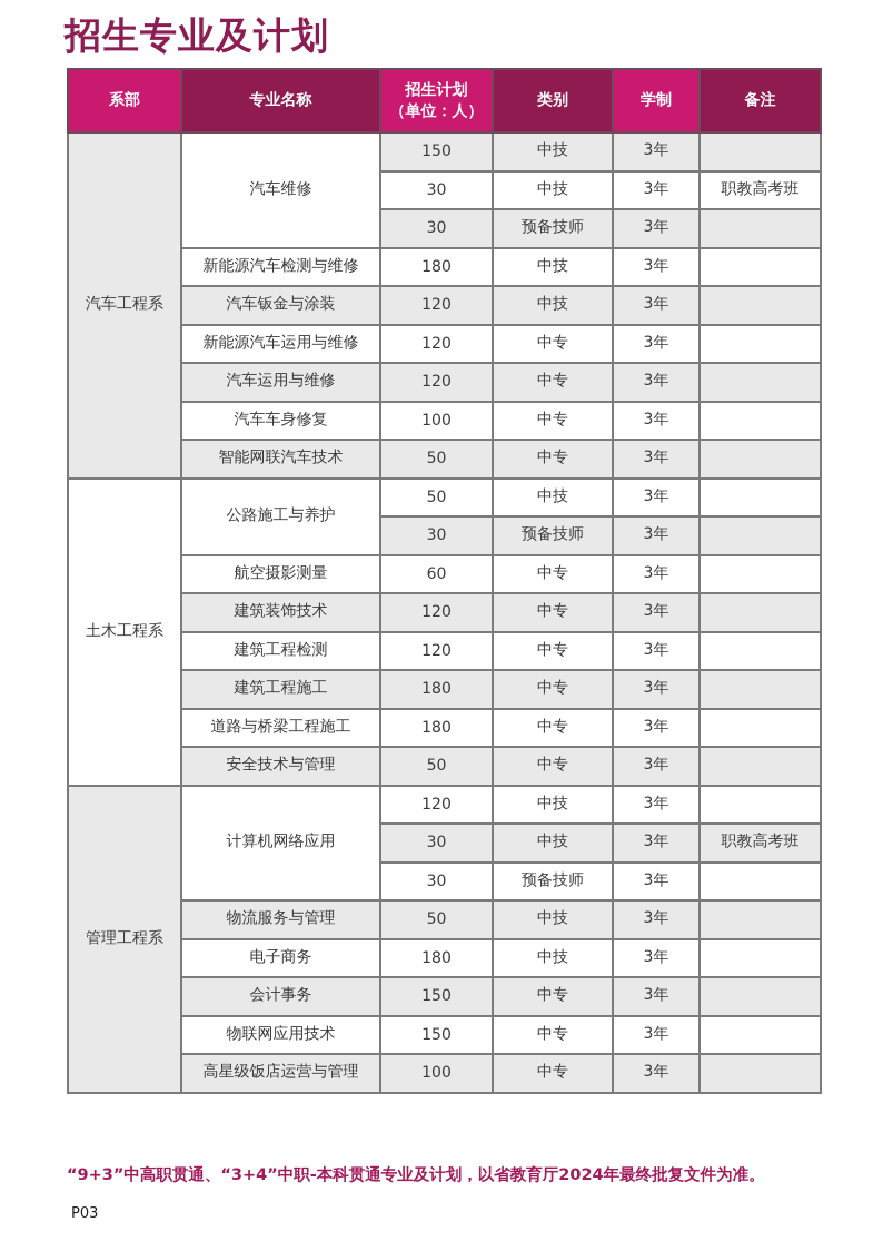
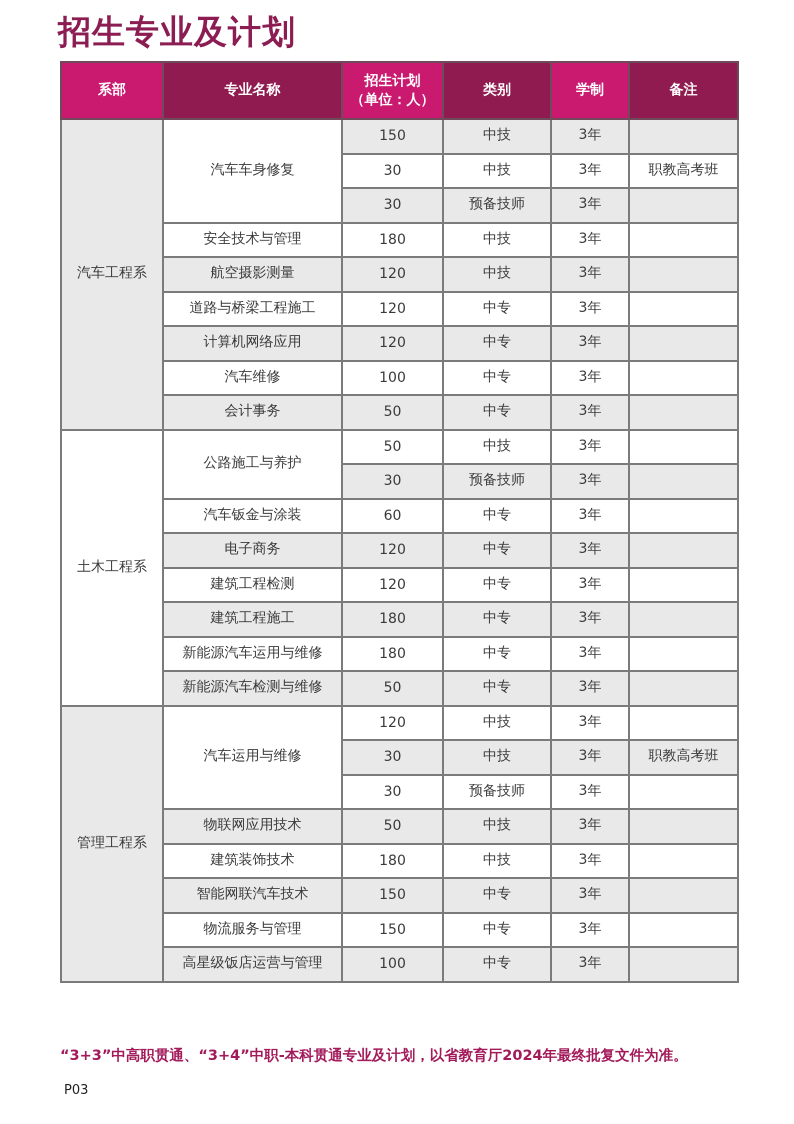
  招生专业及计划
  系部	专业名称	招生计划 （单位：人）	类别	学制	备注
- 汽车工程系	汽车维修	150	中技	3年
+ 汽车工程系	汽车车身修复	150	中技	3年
  30	中技	3年	职教高考班
  30	预备技师	3年
- 新能源汽车检测与维修	180	中技	3年
+ 安全技术与管理	180	中技	3年
- 汽车钣金与涂装	120	中技	3年
+ 航空摄影测量	120	中技	3年
- 新能源汽车运用与维修	120	中专	3年
+ 道路与桥梁工程施工	120	中专	3年
- 汽车运用与维修	120	中专	3年
+ 计算机网络应用	120	中专	3年
- 汽车车身修复	100	中专	3年
+ 汽车维修	100	中专	3年
- 智能网联汽车技术	50	中专	3年
+ 会计事务	50	中专	3年
  土木工程系	公路施工与养护	50	中技	3年
  30	预备技师	3年
- 航空摄影测量	60	中专	3年
+ 汽车钣金与涂装	60	中专	3年
- 建筑装饰技术	120	中专	3年
+ 电子商务	120	中专	3年
  建筑工程检测	120	中专	3年
  建筑工程施工	180	中专	3年
- 道路与桥梁工程施工	180	中专	3年
+ 新能源汽车运用与维修	180	中专	3年
- 安全技术与管理	50	中专	3年
+ 新能源汽车检测与维修	50	中专	3年
- 管理工程系	计算机网络应用	120	中技	3年
+ 管理工程系	汽车运用与维修	120	中技	3年
  30	中技	3年	职教高考班
  30	预备技师	3年
- 物流服务与管理	50	中技	3年
+ 物联网应用技术	50	中技	3年
- 电子商务	180	中技	3年
+ 建筑装饰技术	180	中技	3年
- 会计事务	150	中专	3年
+ 智能网联汽车技术	150	中专	3年
- 物联网应用技术	150	中专	3年
+ 物流服务与管理	150	中专	3年
  高星级饭店运营与管理	100	中专	3年
- “9+3”中高职贯通、“3+4”中职-本科贯通专业及计划，以省教育厅2024年最终批复文件为准。
+ “3+3”中高职贯通、“3+4”中职-本科贯通专业及计划，以省教育厅2024年最终批复文件为准。
  P03
